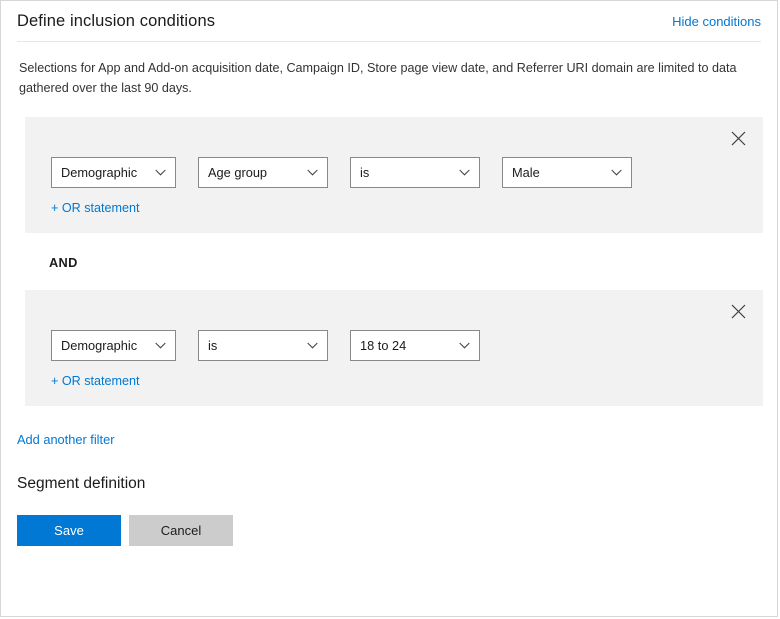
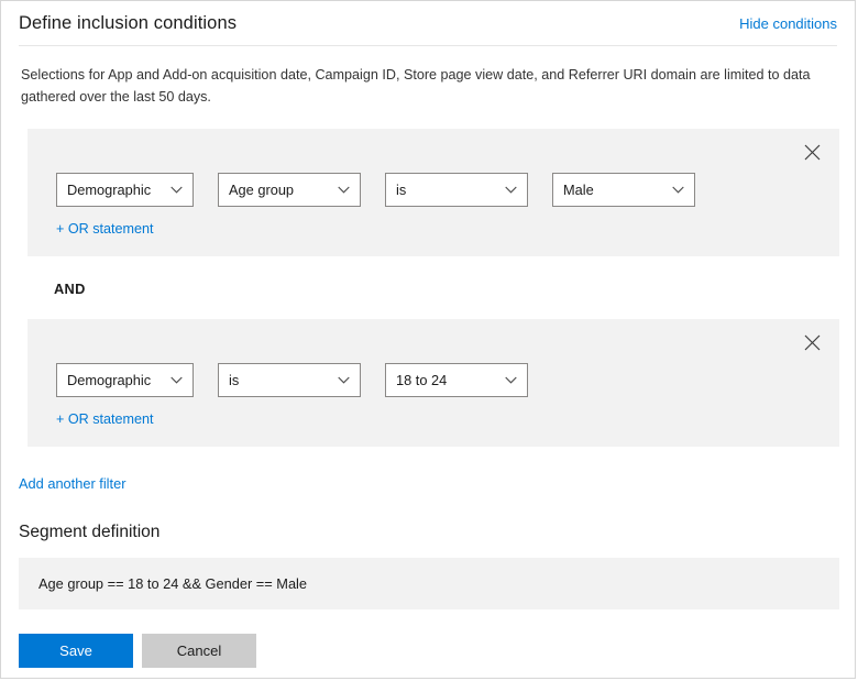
  Define inclusion conditions
  Hide conditions
- Selections for App and Add-on acquisition date, Campaign ID, Store page view date, and Referrer URI domain are limited to data gathered over the last 90 days.
+ Selections for App and Add-on acquisition date, Campaign ID, Store page view date, and Referrer URI domain are limited to data gathered over the last 50 days.
  Demographic
  Age group
  is
  Male
  + OR statement
  AND
  Demographic
  is
  18 to 24
  + OR statement
  Add another filter
  Segment definition
+ Age group == 18 to 24 && Gender == Male
  Save
  Cancel
